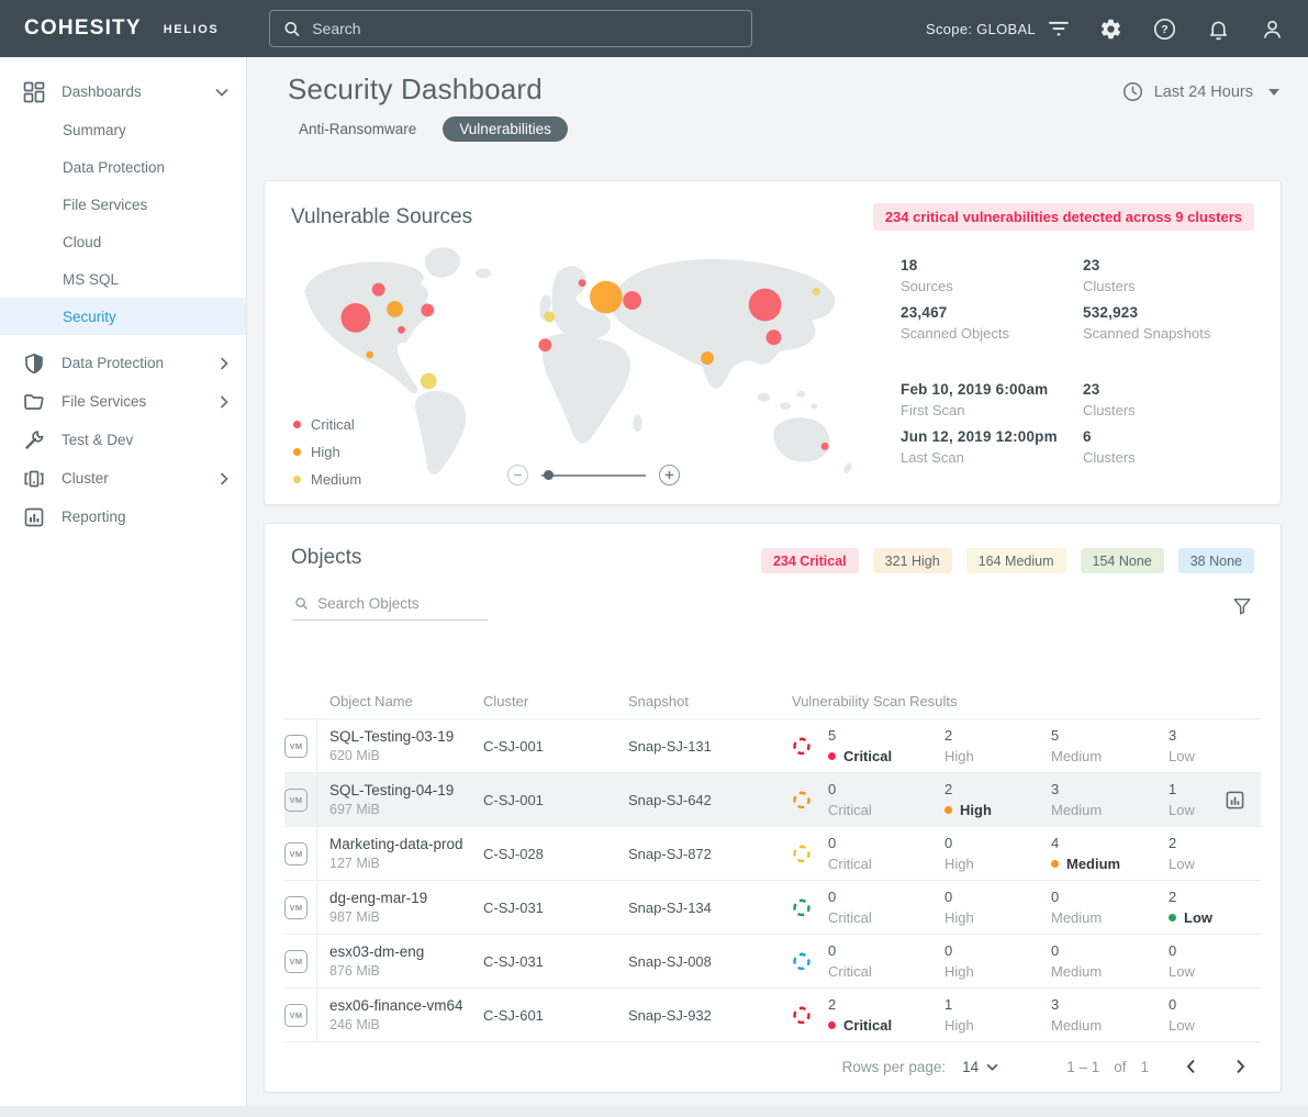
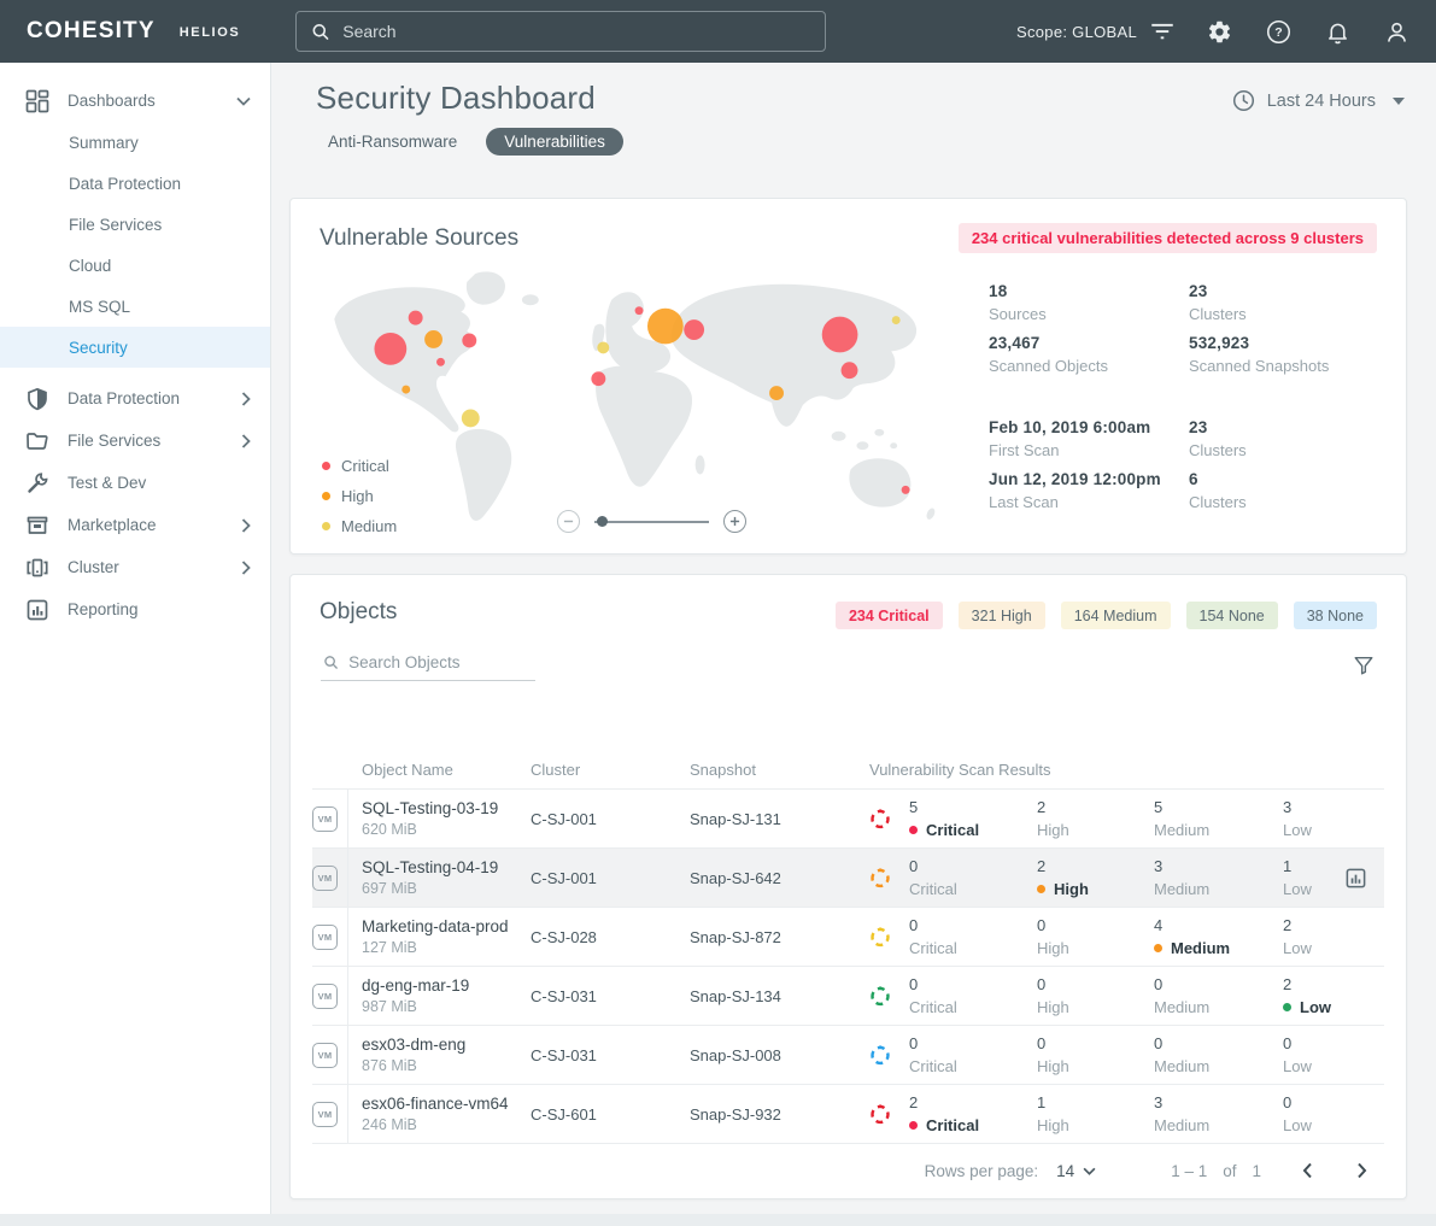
  COHESITY
  HELIOS
  Search
  Scope: GLOBAL
  ?
  Dashboards
  Summary
  Data Protection
  File Services
  Cloud
  MS SQL
  Security
  Data Protection
  File Services
  Test & Dev
+ Marketplace
  Cluster
  Reporting
  Security Dashboard
  Last 24 Hours
  Anti-Ransomware
  Vulnerabilities
  Vulnerable Sources
  234 critical vulnerabilities detected across 9 clusters
  Critical
  High
  Medium
  18
  Sources
  23
  Clusters
  23,467
  Scanned Objects
  532,923
  Scanned Snapshots
  Feb 10, 2019 6:00am
  First Scan
  23
  Clusters
  Jun 12, 2019 12:00pm
  Last Scan
  6
  Clusters
  Objects
  234 Critical
  321 High
  164 Medium
  154 None
  38 None
  Search Objects
  Object Name
  Cluster
  Snapshot
  Vulnerability Scan Results
  VM
  SQL-Testing-03-19
  620 MiB
  C-SJ-001
  Snap-SJ-131
  5
  Critical
  2
  High
  5
  Medium
  3
  Low
  VM
  SQL-Testing-04-19
  697 MiB
  C-SJ-001
  Snap-SJ-642
  0
  Critical
  2
  High
  3
  Medium
  1
  Low
  VM
  Marketing-data-prod
  127 MiB
  C-SJ-028
  Snap-SJ-872
  0
  Critical
  0
  High
  4
  Medium
  2
  Low
  VM
  dg-eng-mar-19
  987 MiB
  C-SJ-031
  Snap-SJ-134
  0
  Critical
  0
  High
  0
  Medium
  2
  Low
  VM
  esx03-dm-eng
  876 MiB
  C-SJ-031
  Snap-SJ-008
  0
  Critical
  0
  High
  0
  Medium
  0
  Low
  VM
  esx06-finance-vm64
  246 MiB
  C-SJ-601
  Snap-SJ-932
  2
  Critical
  1
  High
  3
  Medium
  0
  Low
  Rows per page:
  14
  1 – 1
  of
  1
